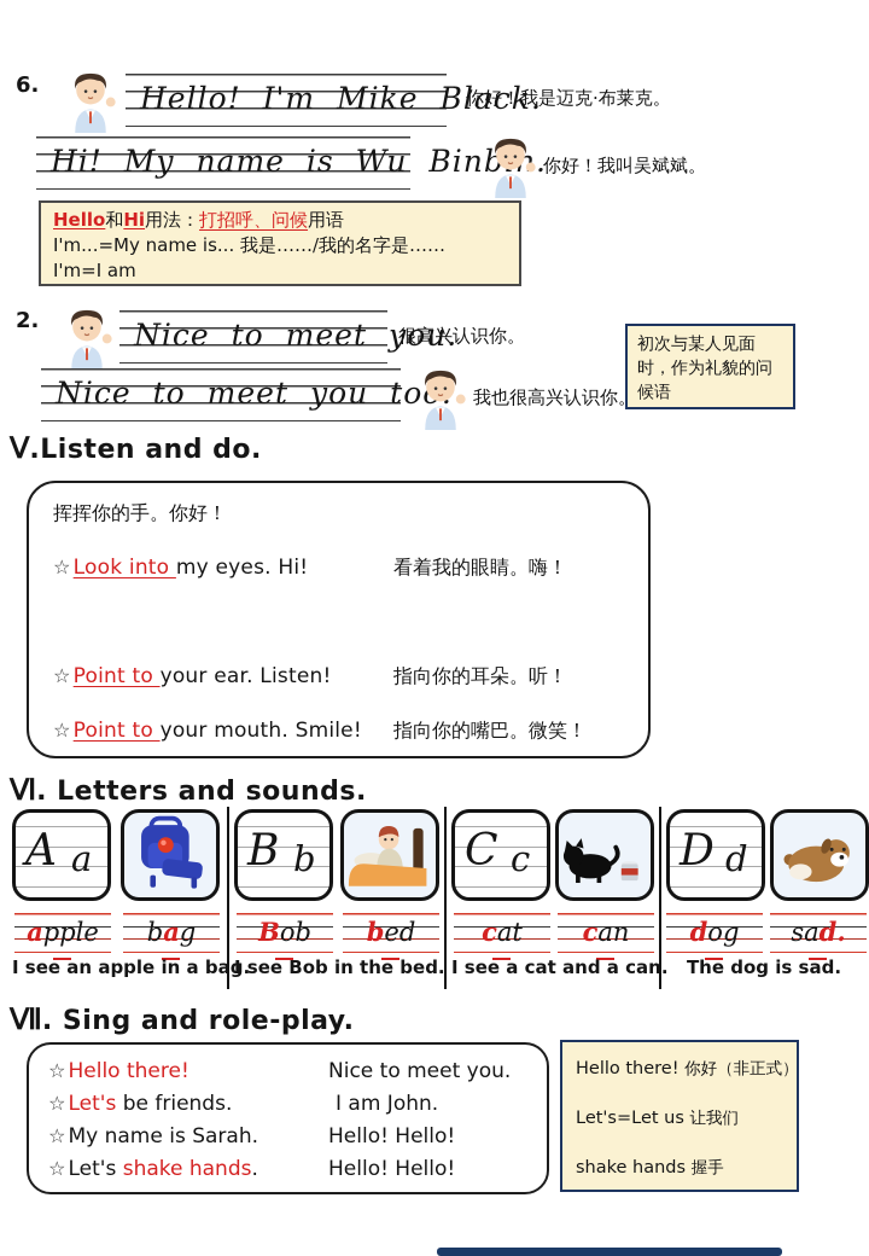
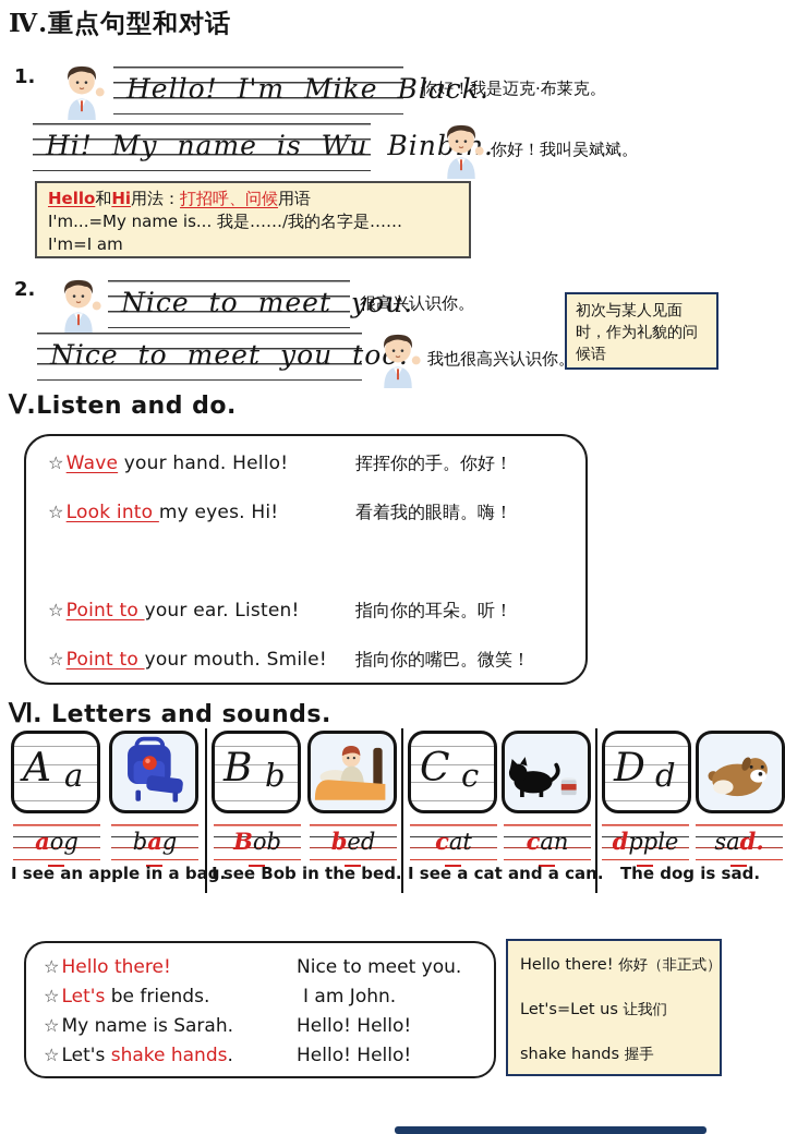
+ Ⅳ.重点句型和对话
- 6.
+ 1.
  Hello! I'm Mike Black.
  你好！我是迈克·布莱克。
  Hi! My name is Wu Binbn.
  你好！我叫吴斌斌。
  Hello和Hi用法：打招呼、问候用语
  I'm...=My name is... 我是……/我的名字是……
  I'm=I am
  2.
  Nice to meet you.
  很高兴认识你。
  Nice to meet you to
  我也很高兴认识你
  初次与某人见面时，作为礼貌的问候语
  Ⅴ.Listen and do.
+ ☆Wave your hand. Hello!
  挥挥你的手。你好！
  ☆Look into my eyes. Hi!
  看着我的眼睛。嗨！
  ☆Point to your ear. Listen!
  指向你的耳朵。听！
  ☆Point to your mouth. Smile!
  指向你的嘴巴。微笑！
  Ⅵ. Letters and sounds.
  A
  a
- apple
+ aog
  bag
  I see an apple in a ba
  B
  b
  Bob
  bed
  I see Bob in the bed.
  C
  c
  cat
  can
  I see a cat and a can.
  D
  d
- dog
+ dpple
  sad.
  The dog is sad.
- Ⅶ. Sing and role-play.
  ☆Hello there!
  Nice to meet you.
  ☆Let's be friends.
  I am John.
  ☆My name is Sarah.
  Hello! Hello!
  ☆Let's shake hands.
  Hello! Hello!
  Hello there! 你好（非正式）
  Let's=Let us 让我们
  shake hands 握手
